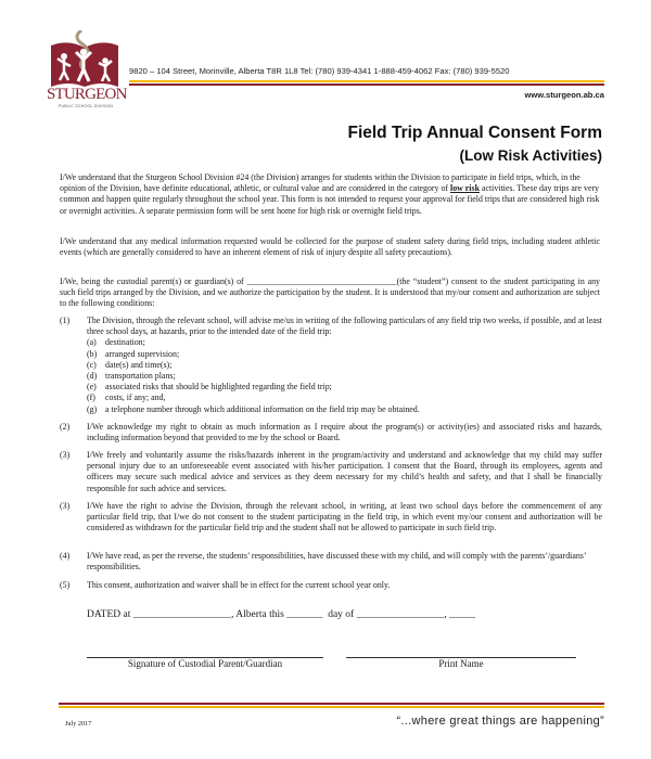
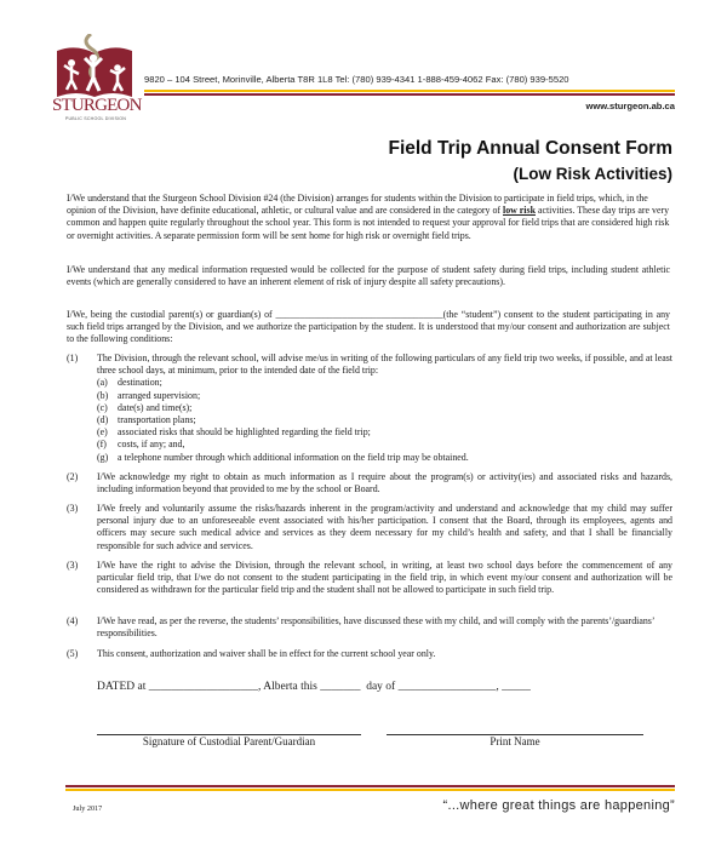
  STURGEON
  9820 – 104 Street, Morinville, Alberta T8R 1L8 Tel: (780) 939-4341 1-888-459-4062 Fax: (780) 939-5520
  www.sturgeon.ab.ca
  Field Trip Annual Consent Form
  (Low Risk Activities)
  I/We understand that the Sturgeon School Division #24 (the Division) arranges for students within the Division to participate in field trips, which, in the opinion of the Division, have definite educational, athletic, or cultural value and are considered in the category of low risk activities. These day trips are very common and happen quite regularly throughout the school year. This form is not intended to request your approval for field trips that are considered high risk or overnight activities. A separate permission form will be sent home for high risk or overnight field trips.
  I/We understand that any medical information requested would be collected for the purpose of student safety during field trips, including student athletic events (which are generally considered to have an inherent element of risk of injury despite all safety precautions).
  I/We, being the custodial parent(s) or guardian(s) of ___________________________________(the “student”) consent to the student participating in any such field trips arranged by the Division, and we authorize the participation by the student. It is understood that my/our consent and authorization are subject to the following conditions:
  (1)
- The Division, through the relevant school, will advise me/us in writing of the following particulars of any field trip two weeks, if possible, and at least three school days, at hazards, prior to the intended date of the field trip:
+ The Division, through the relevant school, will advise me/us in writing of the following particulars of any field trip two weeks, if possible, and at least three school days, at minimum, prior to the intended date of the field trip:
  (a)
  destination;
  (b)
  arranged supervision;
  (c)
  date(s) and time(s);
  (d)
  transportation plans;
  (e)
  associated risks that should be highlighted regarding the field trip;
  (f)
  costs, if any; and,
  (g)
  a telephone number through which additional information on the field trip may be obtained.
  (2)
  I/We acknowledge my right to obtain as much information as I require about the program(s) or activity(ies) and associated risks and hazards, including information beyond that provided to me by the school or Board.
  (3)
  I/We freely and voluntarily assume the risks/hazards inherent in the program/activity and understand and acknowledge that my child may suffer personal injury due to an unforeseeable event associated with his/her participation. I consent that the Board, through its employees, agents and officers may secure such medical advice and services as they deem necessary for my child’s health and safety, and that I shall be financially responsible for such advice and services.
  (3)
  I/We have the right to advise the Division, through the relevant school, in writing, at least two school days before the commencement of any particular field trip, that I/we do not consent to the student participating in the field trip, in which event my/our consent and authorization will be considered as withdrawn for the particular field trip and the student shall not be allowed to participate in such field trip.
  (4)
  I/We have read, as per the reverse, the students’ responsibilities, have discussed these with my child, and will comply with the parents’/guardians’ responsibilities.
  (5)
  This consent, authorization and waiver shall be in effect for the current school year only.
  DATED at ___________________, Alberta this _______ day of _________________, _____
  Signature of Custodial Parent/Guardian
  Print Name
  “...where great things are happening”
